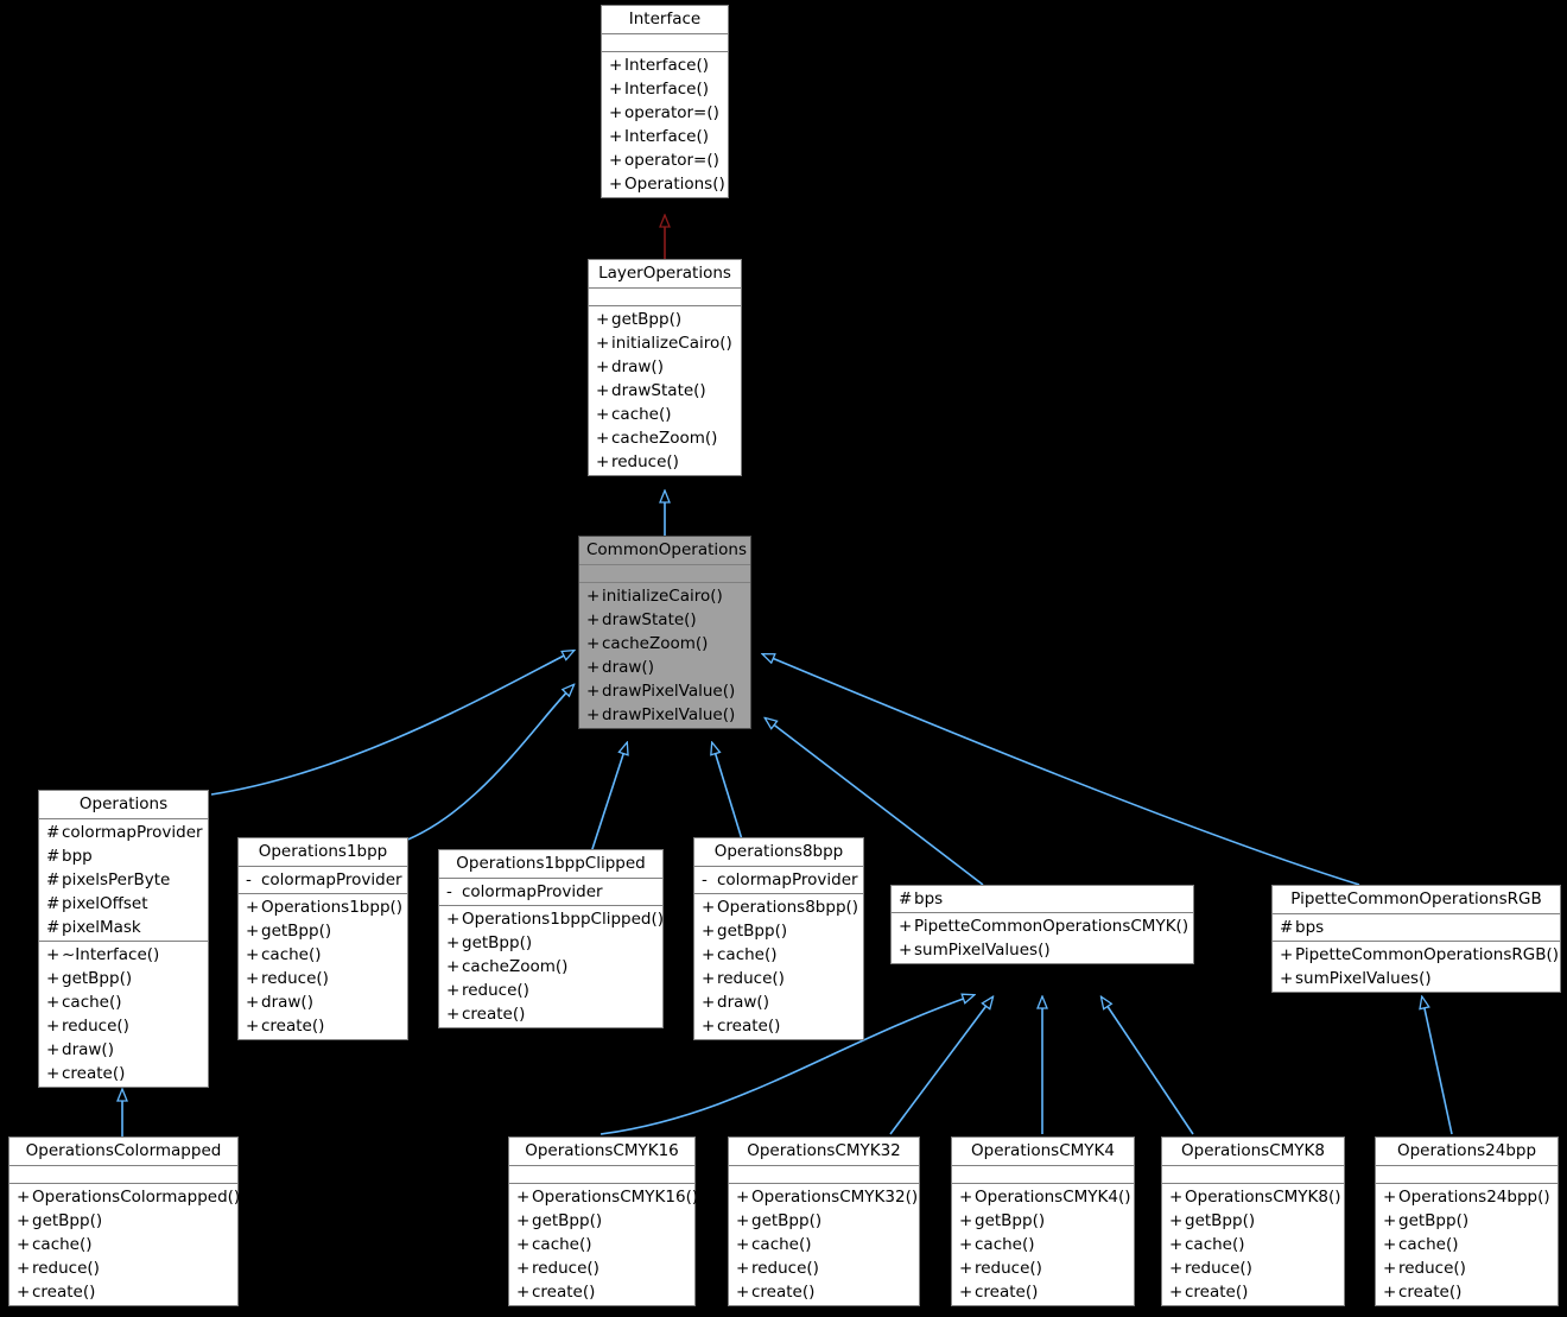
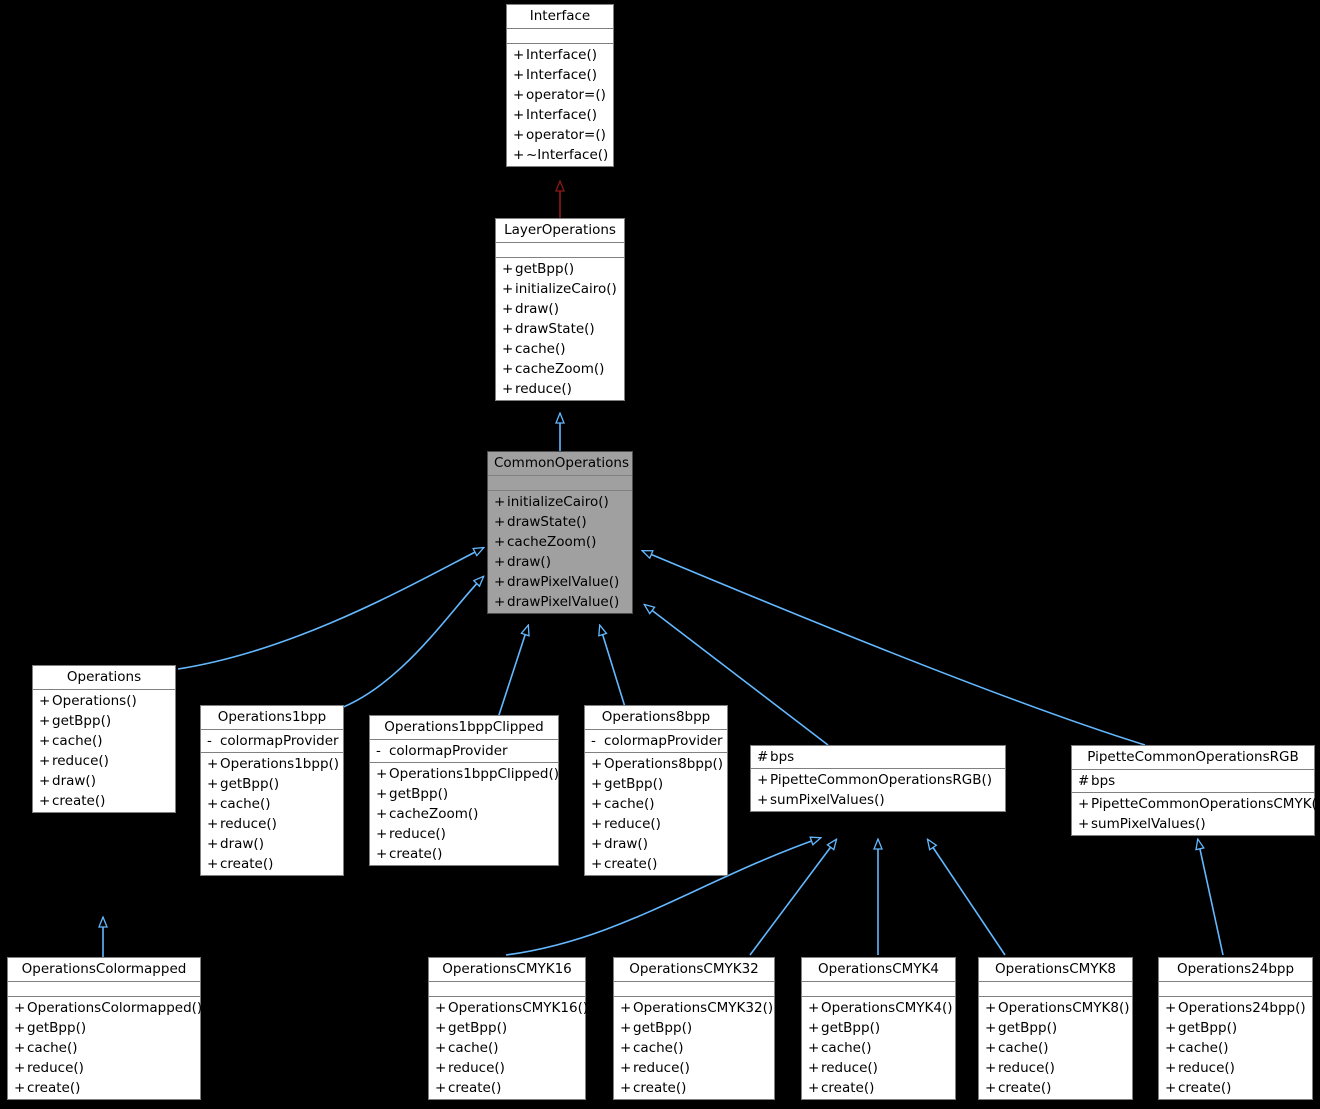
  Interface
  +Interface()
  +Interface()
  +operator=()
  +Interface()
  +operator=()
- +Operations()
+ +~Interface()
  LayerOperations
  +getBpp()
  +initializeCairo()
  +draw()
  +drawState()
  +cache()
  +cacheZoom()
  +reduce()
  CommonOperations
  +initializeCairo()
  +drawState()
  +cacheZoom()
  +draw()
  +drawPixelValue()
  +drawPixelValue()
  Operations
- #colormapProvider
- #bpp
- #pixelsPerByte
- #pixelOffset
- #pixelMask
- +~Interface()
+ +Operations()
  +getBpp()
  +cache()
  +reduce()
  +draw()
  +create()
  Operations1bpp
  - colormapProvider
  +Operations1bpp()
  +getBpp()
  +cache()
  +reduce()
  +draw()
  +create()
  Operations1bppClipped
  - colormapProvider
  +Operations1bppClipped()
  +getBpp()
  +cacheZoom()
  +reduce()
  +create()
  Operations8bpp
  - colormapProvider
  +Operations8bpp()
  +getBpp()
  +cache()
  +reduce()
  +draw()
  +create()
  #bps
- +PipetteCommonOperationsCMYK()
+ +PipetteCommonOperationsRGB()
  +sumPixelValues()
  PipetteCommonOperationsRGB
  #bps
- +PipetteCommonOperationsRGB()
+ +PipetteCommonOperationsCMYK()
  +sumPixelValues()
  OperationsColormapped
  +OperationsColormapped()
  +getBpp()
  +cache()
  +reduce()
  +create()
  OperationsCMYK16
  +OperationsCMYK16()
  +getBpp()
  +cache()
  +reduce()
  +create()
  OperationsCMYK32
  +OperationsCMYK32()
  +getBpp()
  +cache()
  +reduce()
  +create()
  OperationsCMYK4
  +OperationsCMYK4()
  +getBpp()
  +cache()
  +reduce()
  +create()
  OperationsCMYK8
  +OperationsCMYK8()
  +getBpp()
  +cache()
  +reduce()
  +create()
  Operations24bpp
  +Operations24bpp()
  +getBpp()
  +cache()
  +reduce()
  +create()
